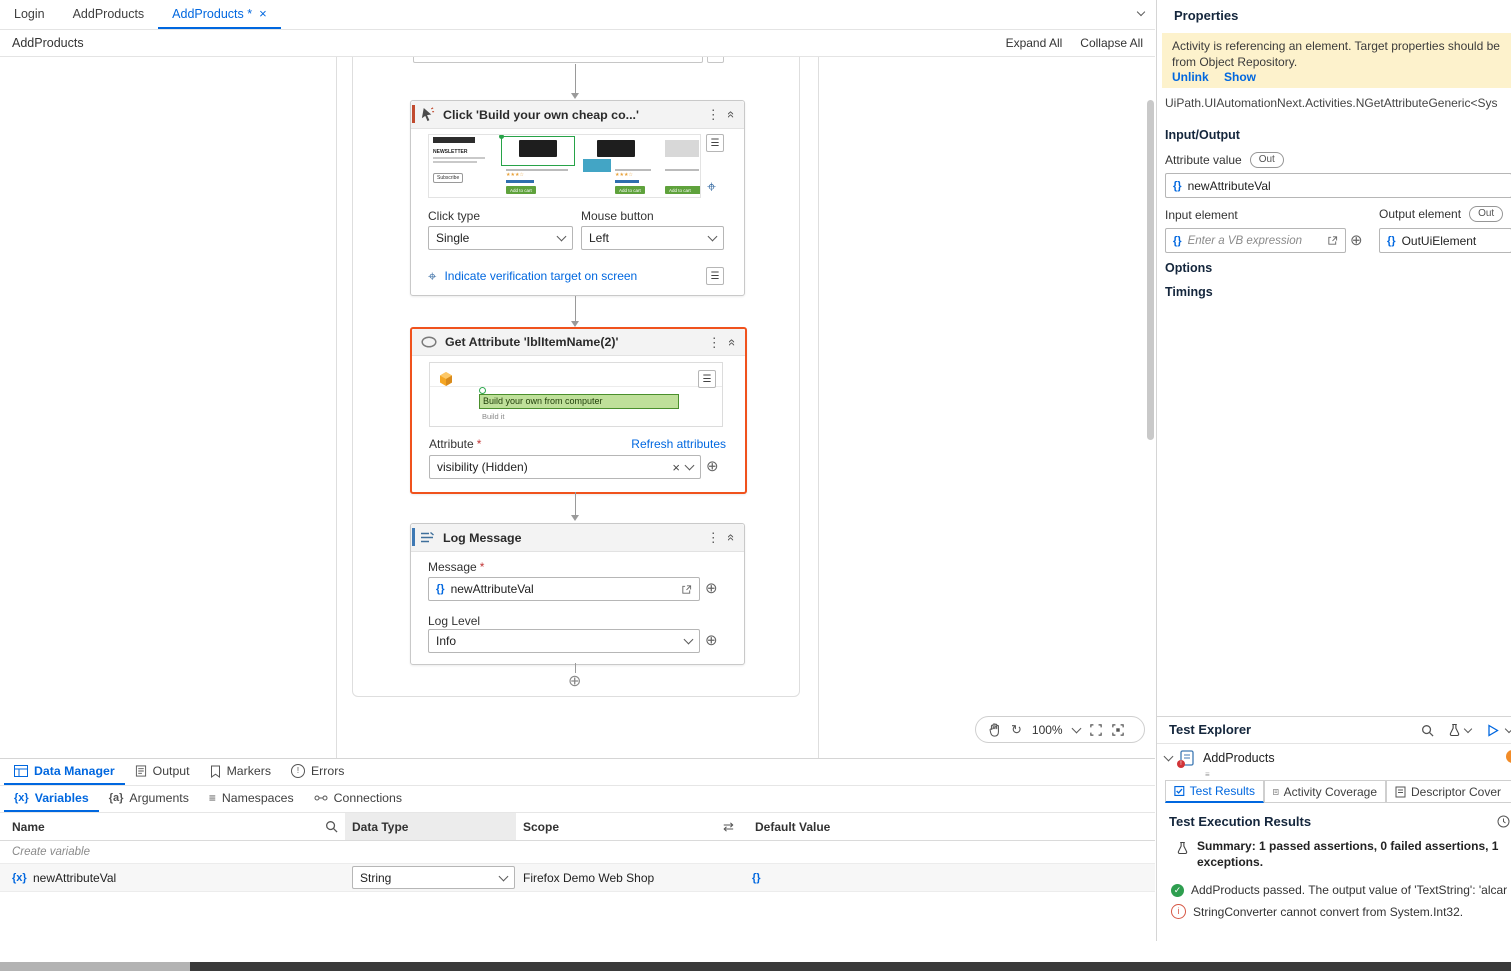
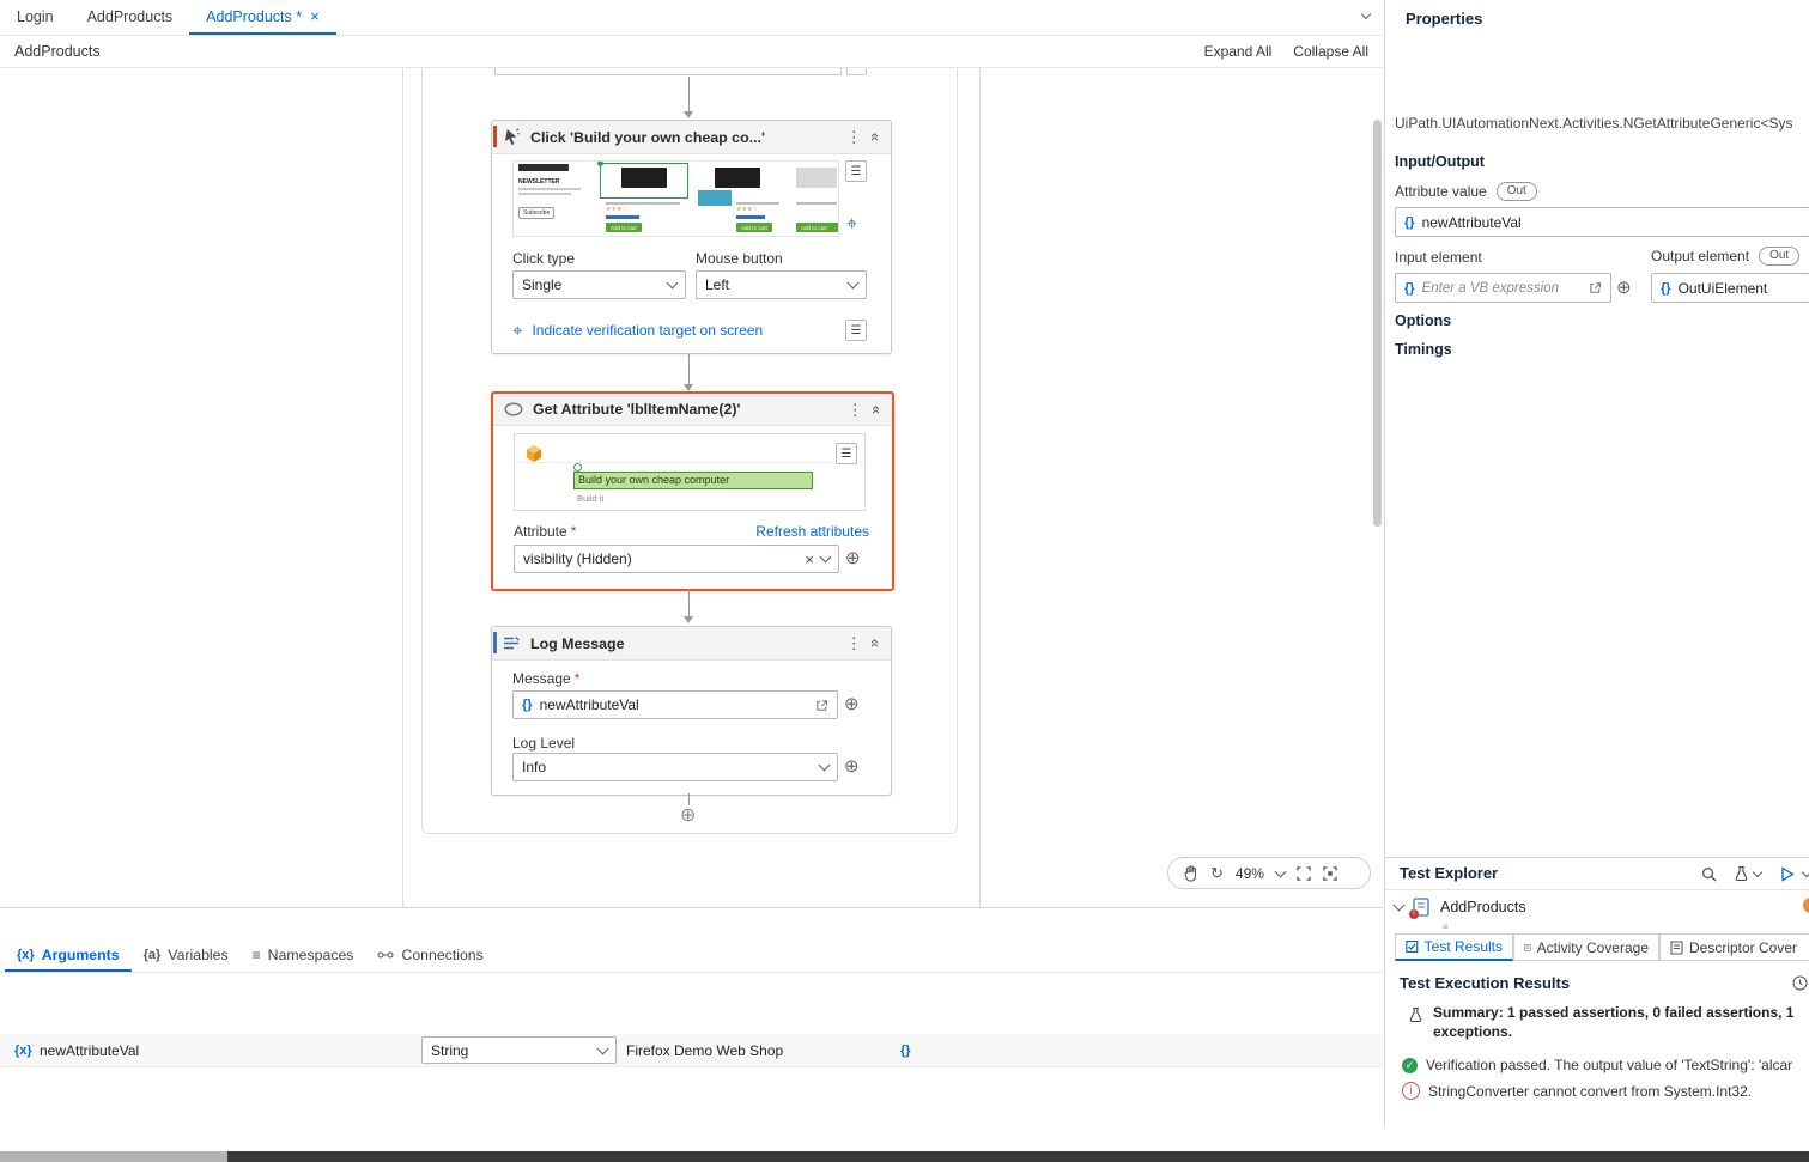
  Login
  AddProducts
  AddProducts *
  ×
  AddProducts
  Expand All
  Collapse All
  Click 'Build your own cheap co...'
  ⋮
  ☰
  ⌖
  Click type
  Mouse button
  Single
  Left
  ⌖
  Indicate verification target on screen
  ☰
  Get Attribute 'lblItemName(2)'
  ⋮
- Build your own from computer
+ Build your own cheap computer
  Build it
  ☰
  Attribute *
  Refresh attributes
  visibility (Hidden)
  ×
  ⊕
  Log Message
  ⋮
  Message *
  {}
  newAttributeVal
  ⊕
  Log Level
  Info
  ⊕
  ⊕
  ↻
- 100%
+ 49%
- Data Manager
- Output
- Markers
- !
- Errors
  {x}
- Variables
+ Arguments
  {a}
- Arguments
+ Variables
  ≡
  Namespaces
  Connections
- Name
- Data Type
- Scope
- ⇄
- Default Value
- Create variable
  {x}
  newAttributeVal
  String
  Firefox Demo Web Shop
  {}
  Properties
- Activity is referencing an element. Target properties should be from Object Repository.
- Unlink Show
  UiPath.UIAutomationNext.Activities.NGetAttributeGeneric<Sys
  Input/Output
  Attribute value
  Out
  {}
  newAttributeVal
  Input element
  Output element
  Out
  {}
  Enter a VB expression
  ⊕
  {}
  OutUiElement
  Options
  Timings
  Test Explorer
  AddProducts
  ≡
  Test Results
  Activity Coverage
  Descriptor Cover
  Test Execution Results
  Summary: 1 passed assertions, 0 failed assertions, 1 exceptions.
  ✓
- AddProducts passed. The output value of 'TextString': 'alcar
+ Verification passed. The output value of 'TextString': 'alcar
  i
  StringConverter cannot convert from System.Int32.
